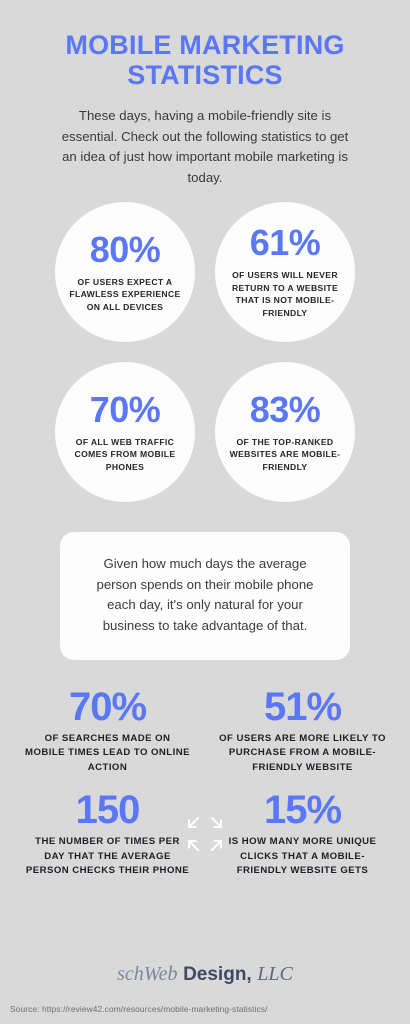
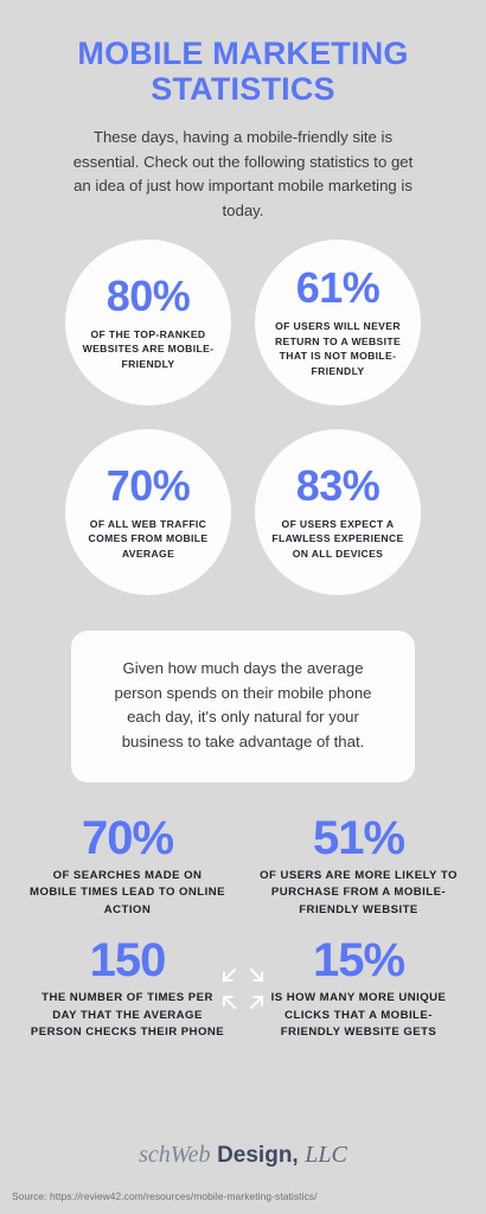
  MOBILE MARKETING STATISTICS
  These days, having a mobile-friendly site is essential. Check out the following statistics to get an idea of just how important mobile marketing is today.
  80%
- OF USERS EXPECT A FLAWLESS EXPERIENCE ON ALL DEVICES
+ OF THE TOP-RANKED WEBSITES ARE MOBILE-FRIENDLY
  61%
  OF USERS WILL NEVER RETURN TO A WEBSITE THAT IS NOT MOBILE-FRIENDLY
  70%
- OF ALL WEB TRAFFIC COMES FROM MOBILE PHONES
+ OF ALL WEB TRAFFIC COMES FROM MOBILE AVERAGE
  83%
- OF THE TOP-RANKED WEBSITES ARE MOBILE-FRIENDLY
+ OF USERS EXPECT A FLAWLESS EXPERIENCE ON ALL DEVICES
  Given how much days the average person spends on their mobile phone each day, it's only natural for your business to take advantage of that.
  70%
  OF SEARCHES MADE ON MOBILE TIMES LEAD TO ONLINE ACTION
  51%
  OF USERS ARE MORE LIKELY TO PURCHASE FROM A MOBILE-FRIENDLY WEBSITE
  150
  THE NUMBER OF TIMES PER DAY THAT THE AVERAGE PERSON CHECKS THEIR PHONE
  15%
  IS HOW MANY MORE UNIQUE CLICKS THAT A MOBILE-FRIENDLY WEBSITE GETS
  schWeb Design, LLC
  Source: https://review42.com/resources/mobile-marketing-statistics/
